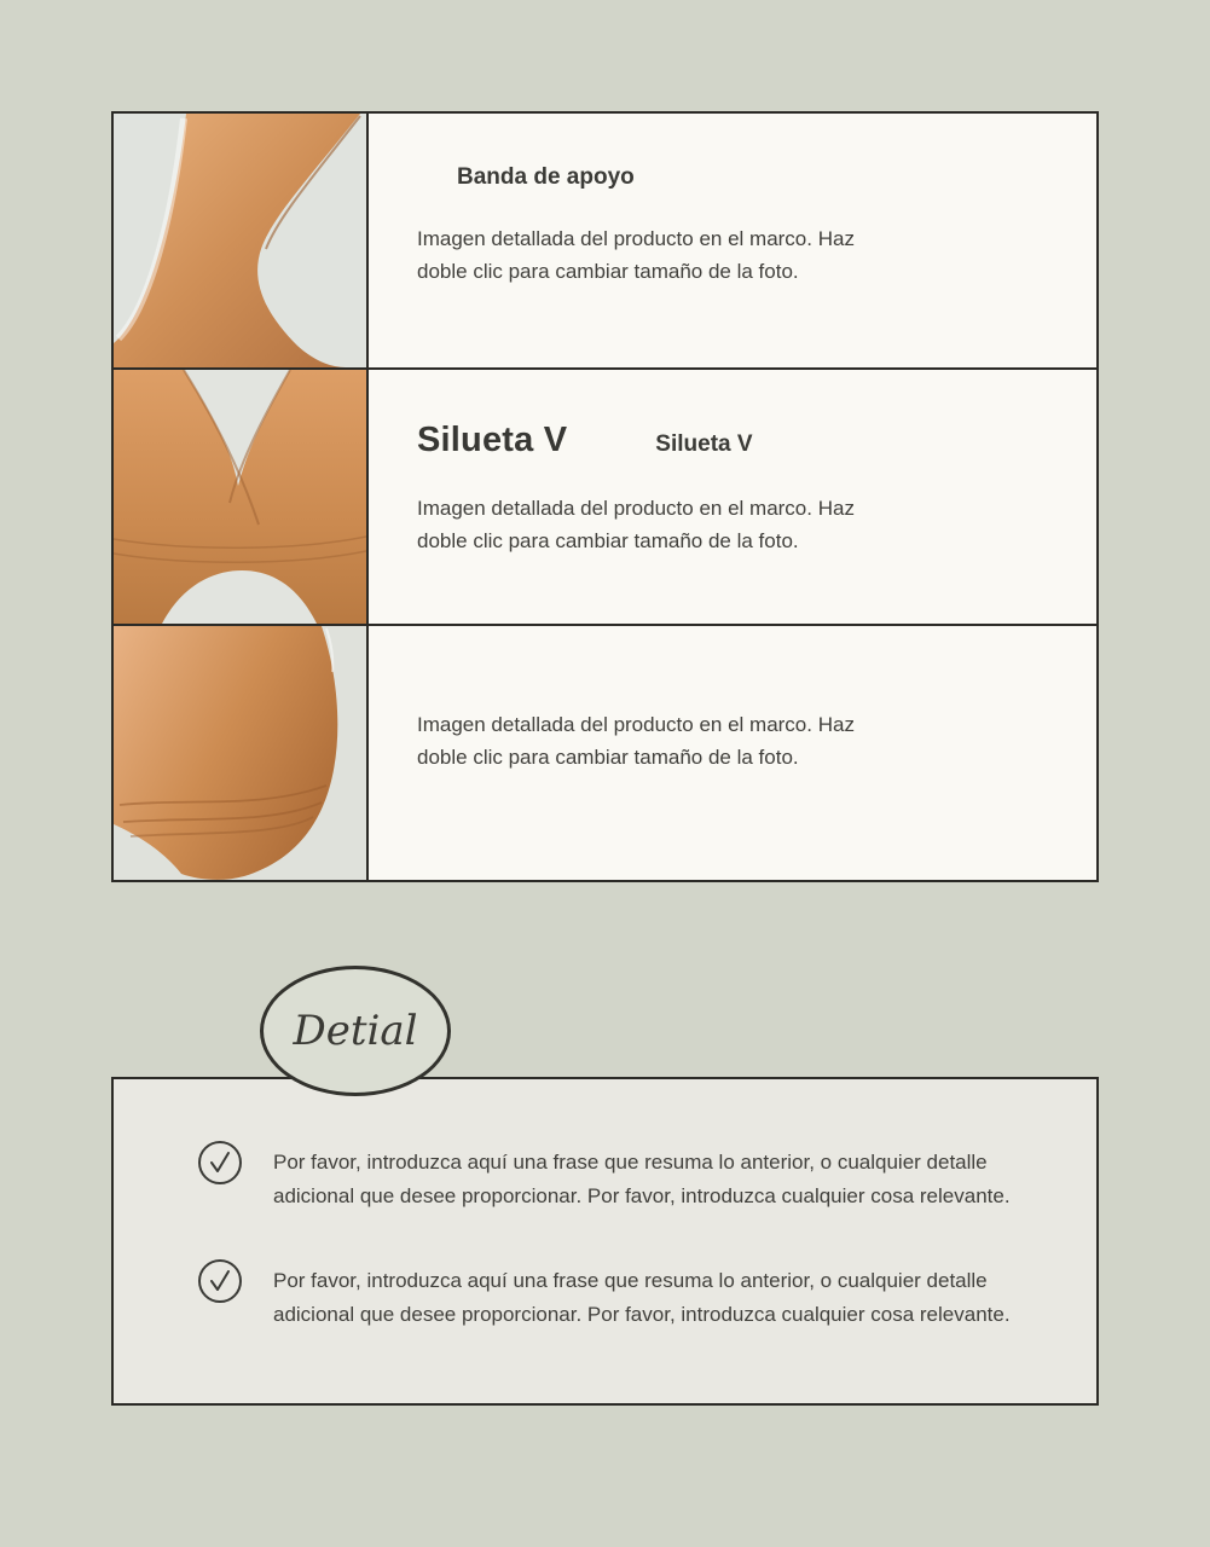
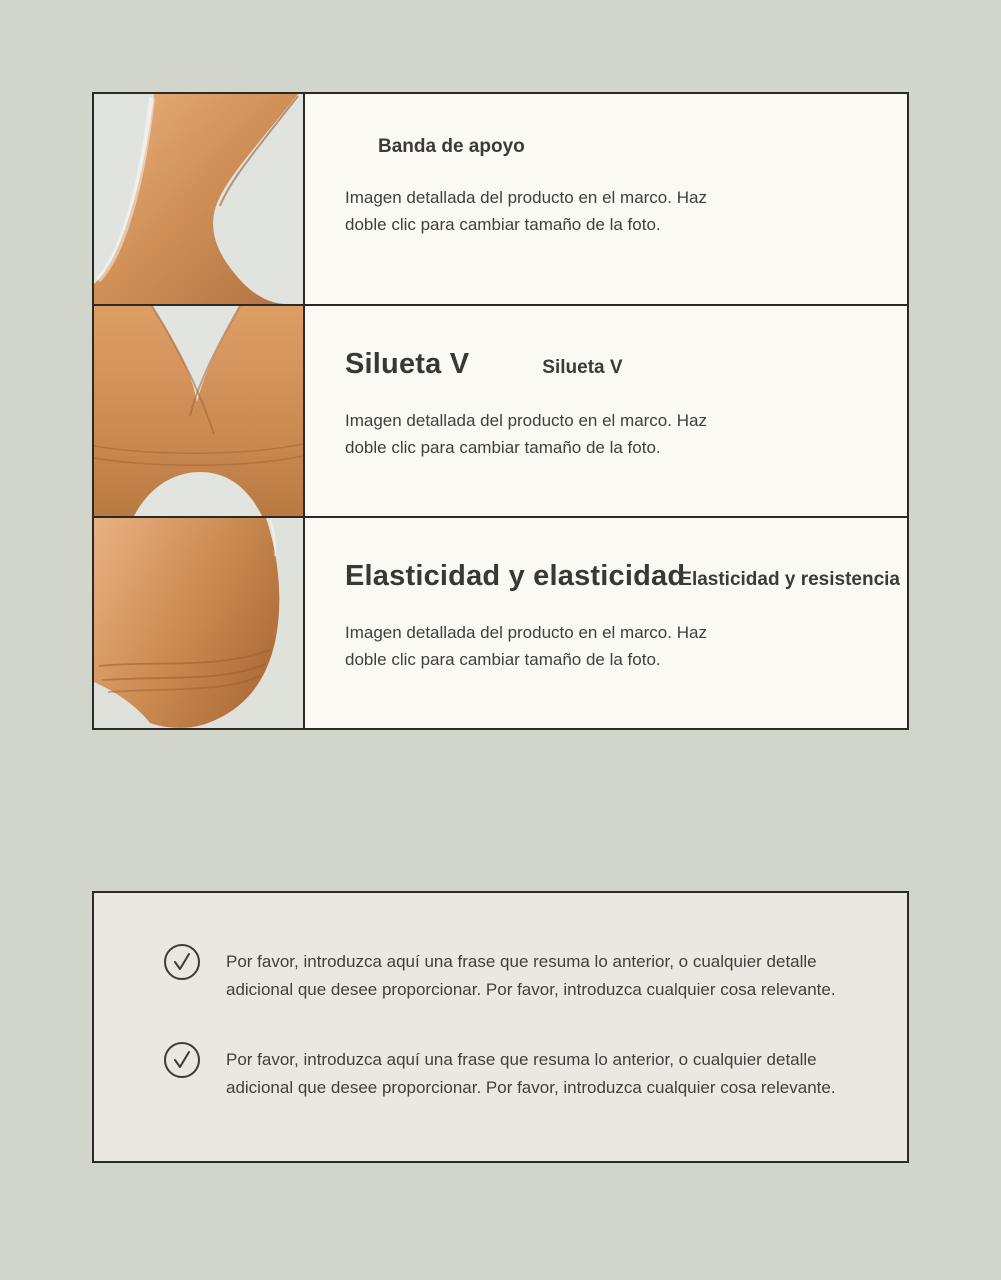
  Banda de apoyo
  Imagen detallada del producto en el marco. Haz
  doble clic para cambiar tamaño de la foto.
  Silueta V
  Silueta V
  Imagen detallada del producto en el marco. Haz
  doble clic para cambiar tamaño de la foto.
+ Elasticidad y elasticidad
+ Elasticidad y resistencia
  Imagen detallada del producto en el marco. Haz
  doble clic para cambiar tamaño de la foto.
- Detial
  Por favor, introduzca aquí una frase que resuma lo anterior, o cualquier detalle
  adicional que desee proporcionar. Por favor, introduzca cualquier cosa relevante.
  Por favor, introduzca aquí una frase que resuma lo anterior, o cualquier detalle
  adicional que desee proporcionar. Por favor, introduzca cualquier cosa relevante.
